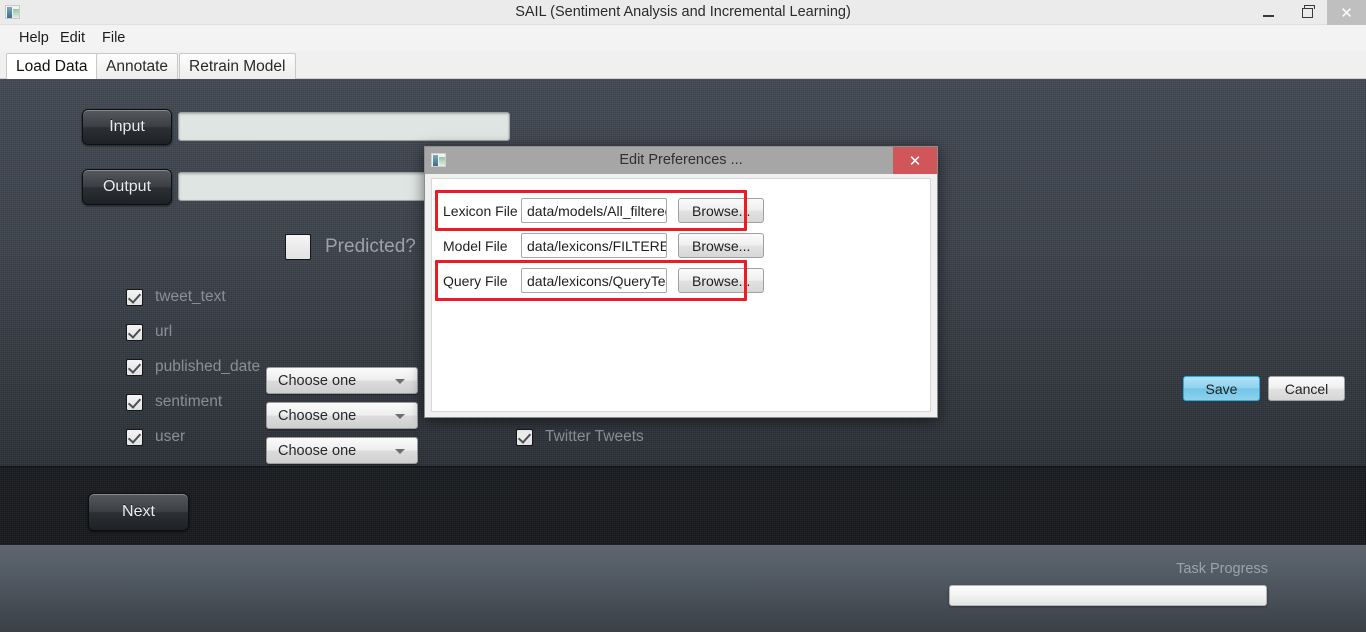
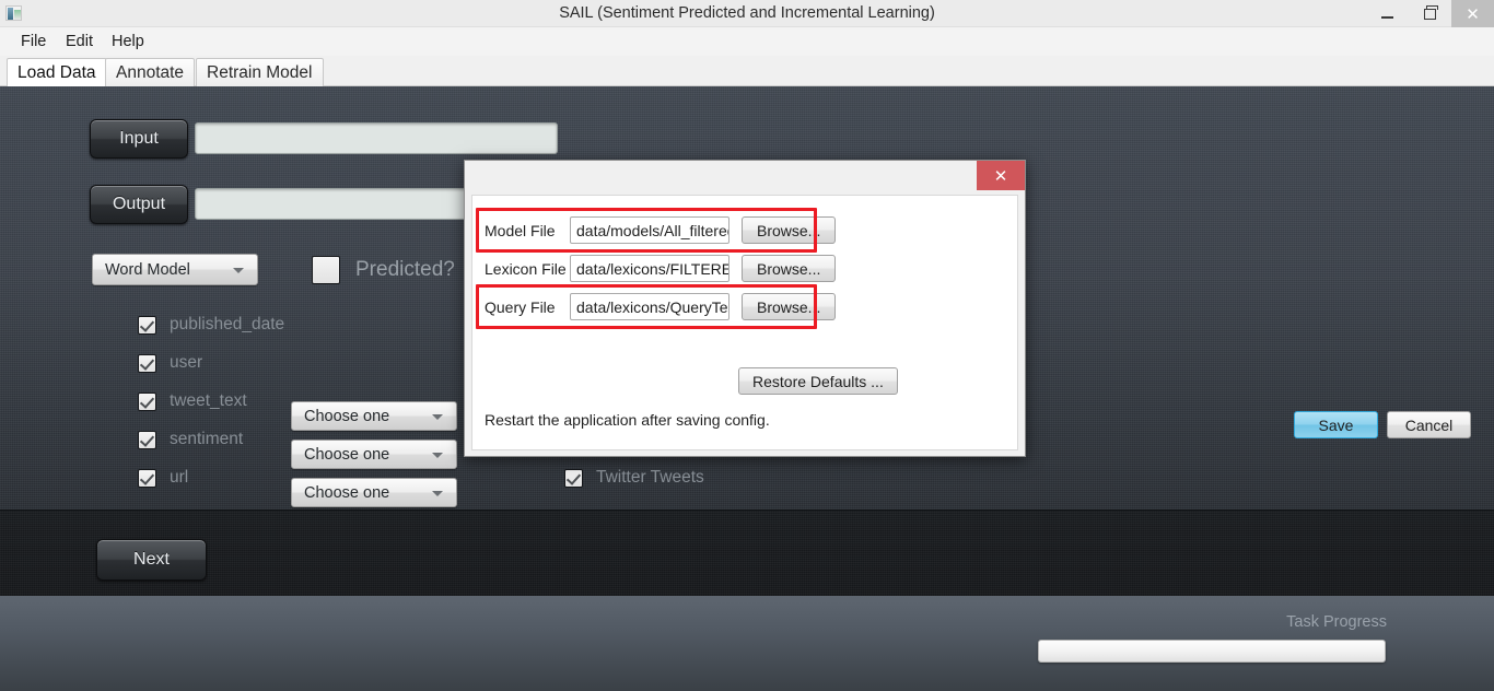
- SAIL (Sentiment Analysis and Incremental Learning)
+ SAIL (Sentiment Predicted and Incremental Learning)
  ✕
- Help
+ File
  Edit
- File
+ Help
  Load Data
  Annotate
  Retrain Model
  Input
  Output
+ Word Model
  Predicted?
- tweet_text
+ published_date
  Choose one
- url
+ user
  Choose one
- published_date
+ tweet_text
  Choose one
  sentiment
- user
+ url
  Twitter Tweets
  Next
  Task Progress
- Edit Preferences ...
  ✕
- Lexicon File
+ Model File
  data/models/All_filtere
  Browse...
- Model File
+ Lexicon File
  data/lexicons/FILTERE
  Browse...
  Query File
  data/lexicons/QueryTe
  Browse...
+ Restore Defaults ...
+ Restart the application after saving config.
  Save
  Cancel
